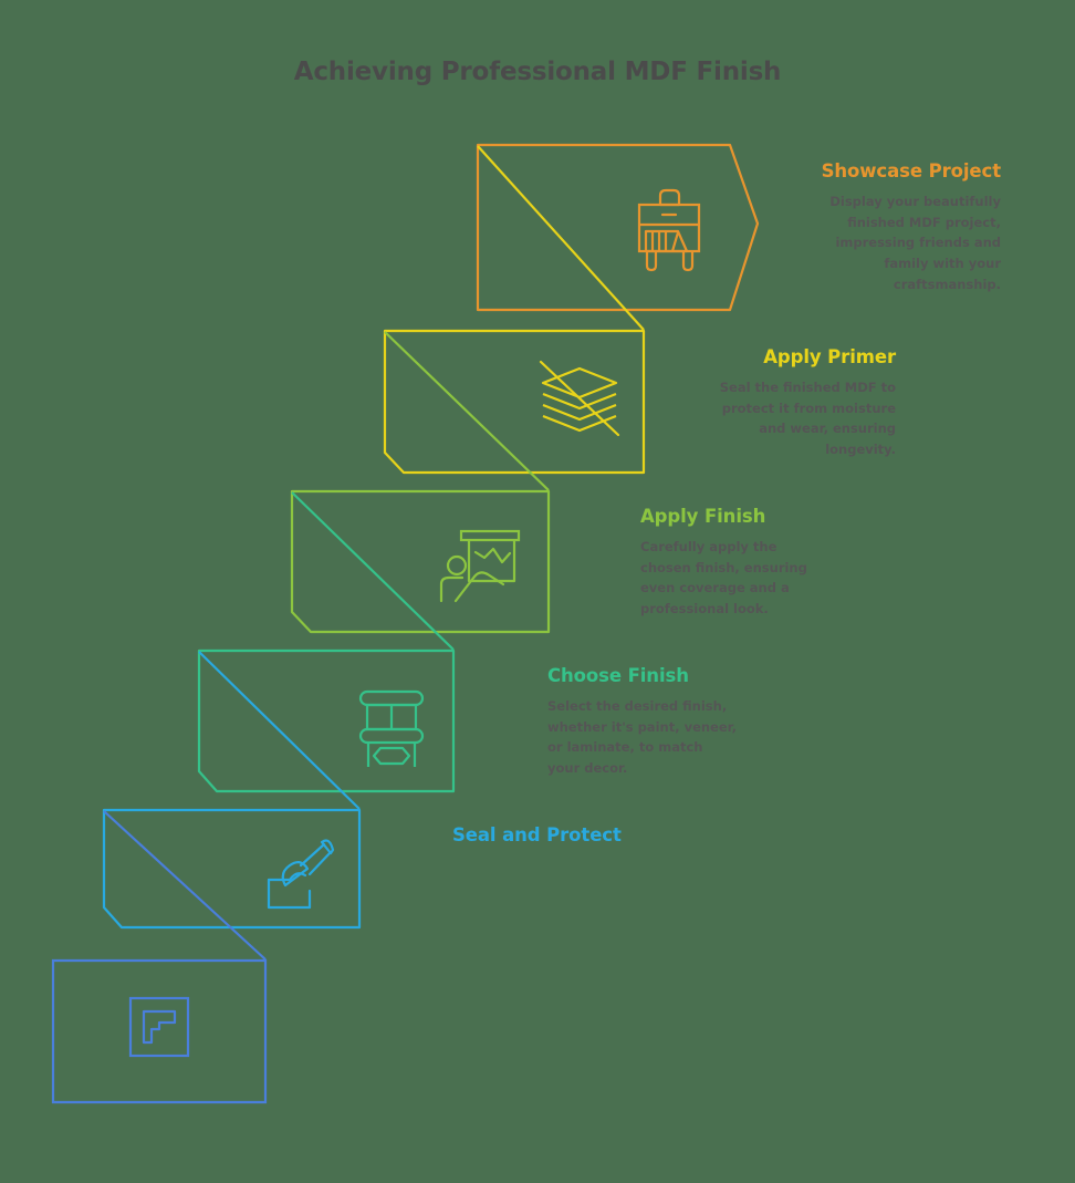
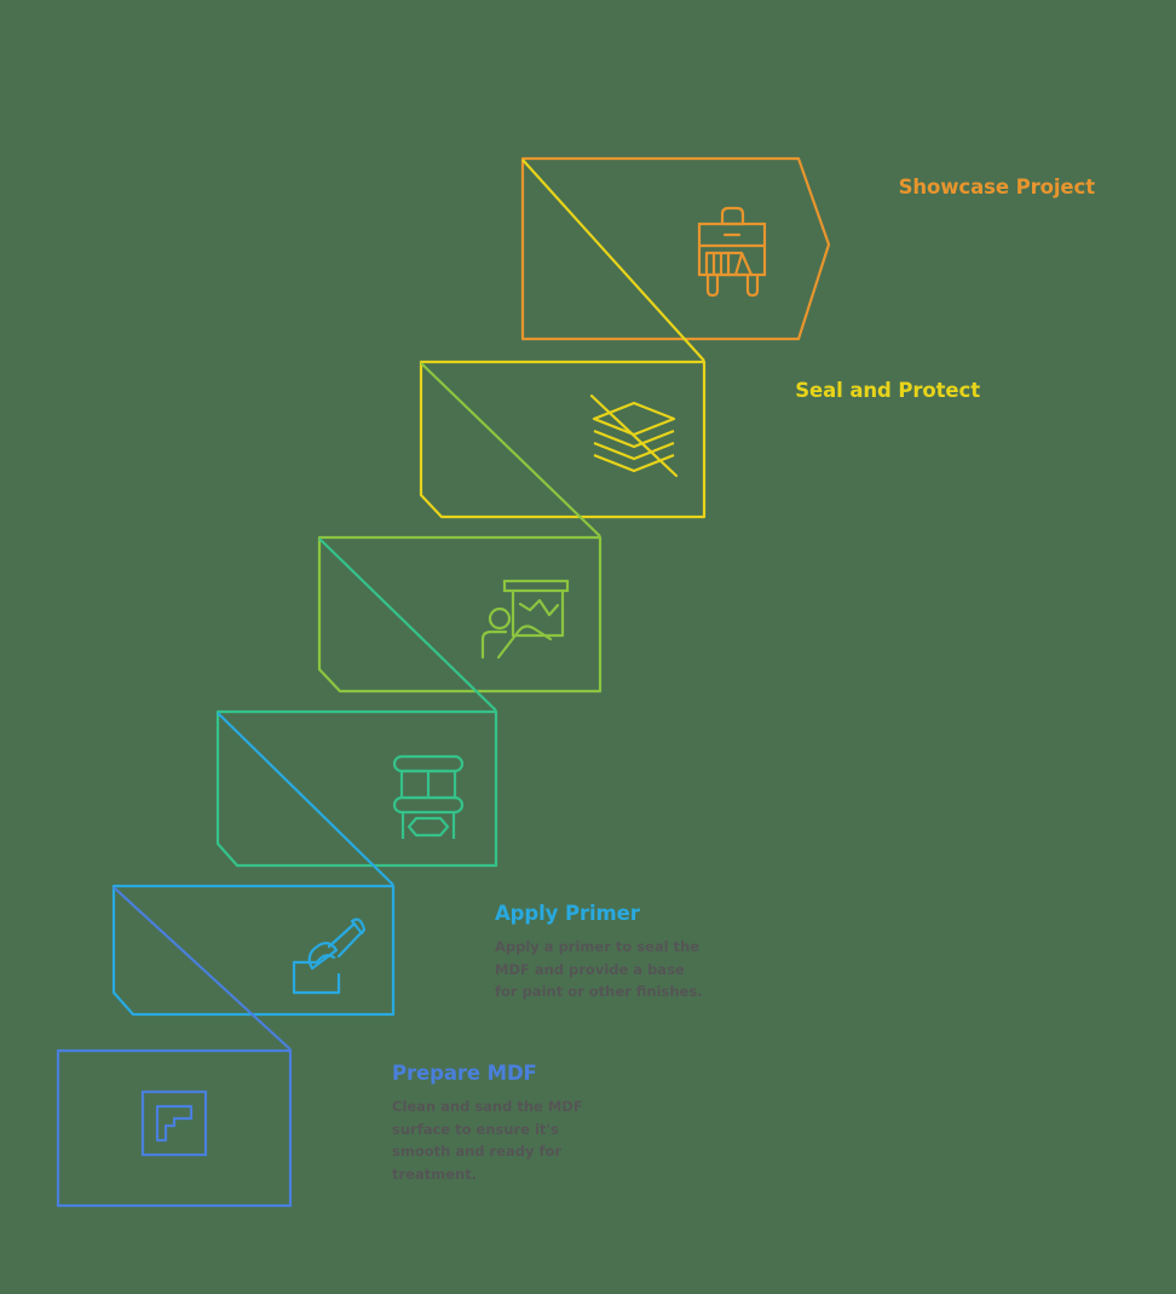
- Achieving Professional MDF Finish
  Showcase Project
- Display your beautifully finished MDF project, impressing friends and family with your craftsmanship.
- Apply Primer
+ Seal and Protect
- Seal the finished MDF to protect it from moisture and wear, ensuring longevity.
- Apply Finish
- Carefully apply the chosen finish, ensuring even coverage and a professional look.
- Choose Finish
- Select the desired finish, whether it's paint, veneer, or laminate, to match your decor.
- Seal and Protect
+ Apply Primer
+ Apply a primer to seal the MDF and provide a base for paint or other finishes.
+ Prepare MDF
+ Clean and sand the MDF surface to ensure it's smooth and ready for treatment.
